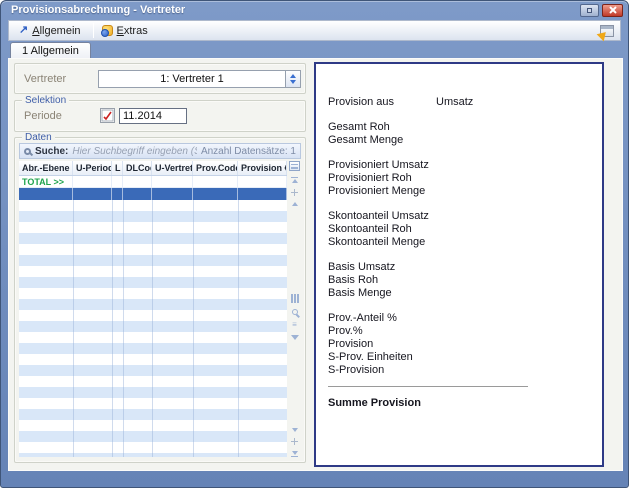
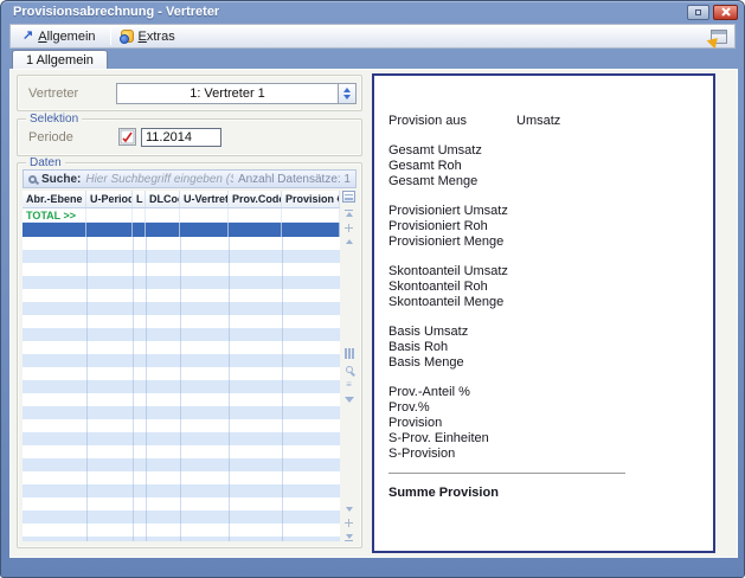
  Provisionsabrechnung - Vertreter
  ↗
  Allgemein
  Extras
  1 Allgemein
  Vertreter
  1: Vertreter 1
  Selektion
  Periode
  11.2014
  Daten
  Suche:
  Hier Suchbegriff eingeben (
  Anzahl Datensätze: 1
  Abr.-Ebene
  U-Period
  L
  U-Vertret
  Prov.Code
  Provision
  TOTAL >>
  ≡
  Provision aus
  Umsatz
+ Gesamt Umsatz
  Gesamt Roh
  Gesamt Menge
  Provisioniert Umsatz
  Provisioniert Roh
  Provisioniert Menge
  Skontoanteil Umsatz
  Skontoanteil Roh
  Skontoanteil Menge
  Basis Umsatz
  Basis Roh
  Basis Menge
  Prov.-Anteil %
  Prov.%
  Provision
  S-Prov. Einheiten
  S-Provision
  Summe Provision
